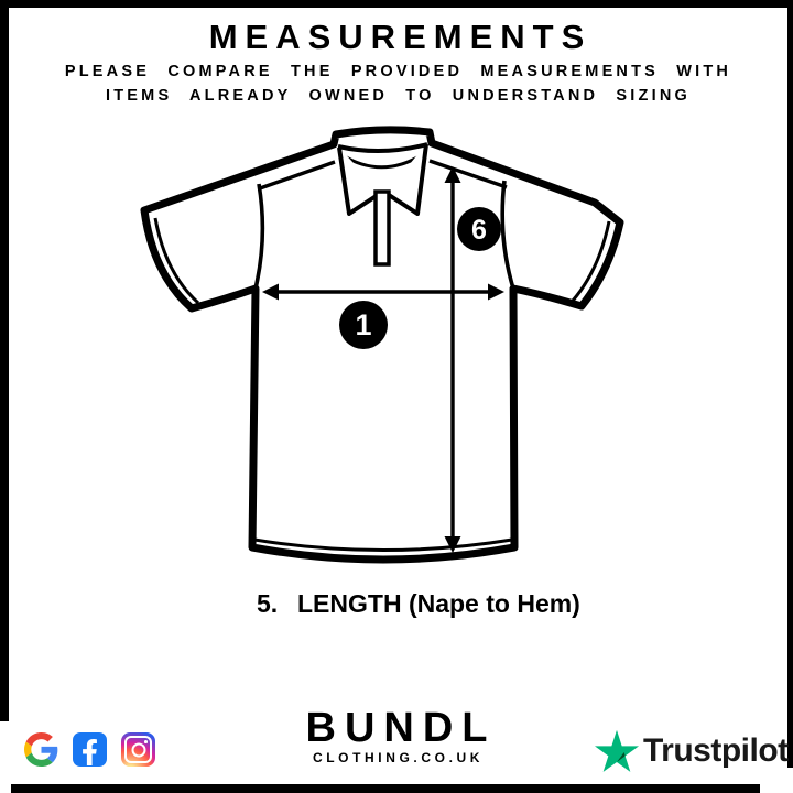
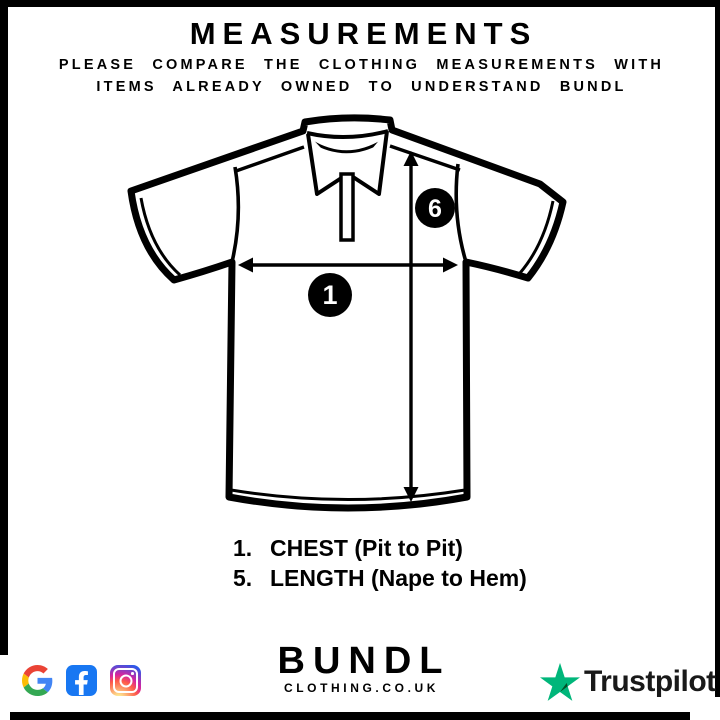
  MEASUREMENTS
- PLEASE COMPARE THE PROVIDED MEASUREMENTS WITH
+ PLEASE COMPARE THE CLOTHING MEASUREMENTS WITH
- ITEMS ALREADY OWNED TO UNDERSTAND SIZING
+ ITEMS ALREADY OWNED TO UNDERSTAND BUNDL
  1
  6
+ 1.
+ CHEST (Pit to Pit)
  5.
  LENGTH (Nape to Hem)
  BUNDL
  CLOTHING.CO.UK
  Trustpilot
